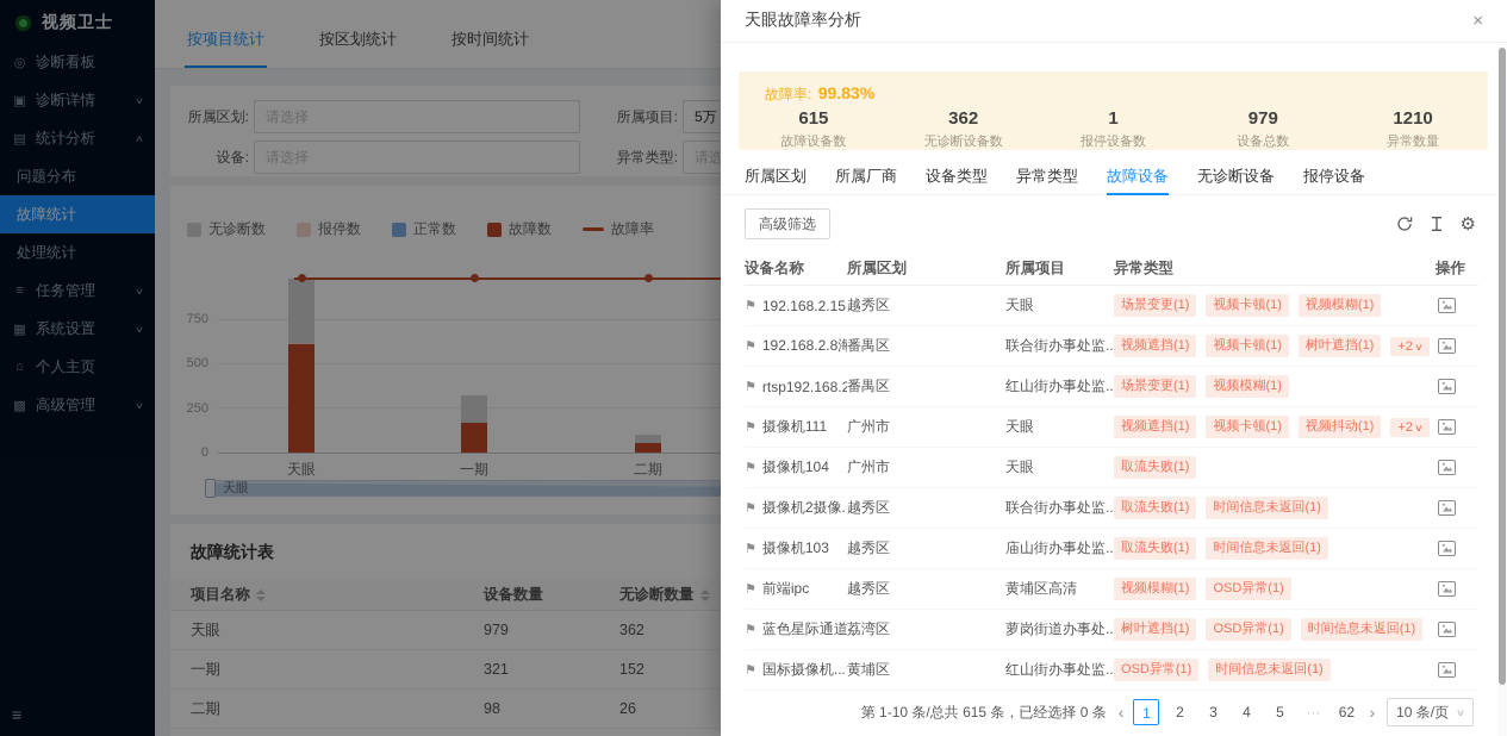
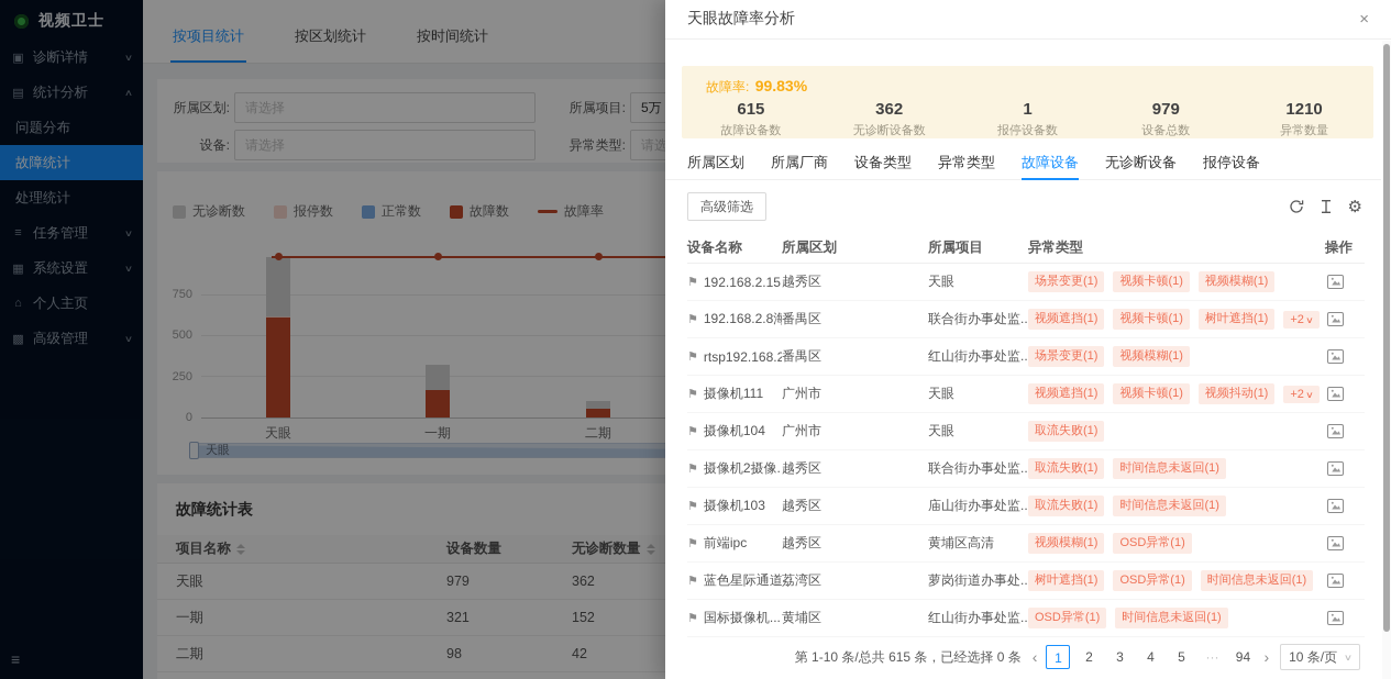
  视频卫士
- ◎
- 诊断看板
  ▣
  诊断详情
  ∨
  ▤
  统计分析
  ∧
  问题分布
  故障统计
  处理统计
  ≡
  任务管理
  ∨
  ▦
  系统设置
  ∨
  ⌂
  个人主页
  ▩
  高级管理
  ∨
  ≡
  按项目统计
  按区划统计
  按时间统计
  所属区划:
  请选择
  所属项目:
  5万
  设备:
  请选择
  异常类型:
  无诊断数
  报停数
  正常数
  故障数
  故障率
  0
  250
  500
  750
  天眼
  一期
  二期
  天眼
  故障统计表
  项目名称
  设备数量
  无诊断数量
  天眼
  979
  362
  一期
  321
  152
  二期
  98
- 26
+ 42
  天眼故障率分析
  ×
  故障率: 99.83%
  615
  故障设备数
  362
  无诊断设备数
  1
  报停设备数
  979
  设备总数
  1210
  异常数量
  所属区划
  所属厂商
  设备类型
  异常类型
  故障设备
  无诊断设备
  报停设备
  高级筛选
  ⚙
  设备名称
  所属区划
  所属项目
  异常类型
  操作
  ⚑
  192.168.2.15
  越秀区
  天眼
  场景变更(1)
  视频卡顿(1)
  视频模糊(1)
  ⚑
  192.168.2.8海
  番禺区
  联合街办事处监..
  视频遮挡(1)
  视频卡顿(1)
  树叶遮挡(1)
  +2 ∨
  ⚑
  rtsp192.168.2
  番禺区
  红山街办事处监..
  场景变更(1)
  视频模糊(1)
  ⚑
  摄像机111
  广州市
  天眼
  视频遮挡(1)
  视频卡顿(1)
  视频抖动(1)
  +2 ∨
  ⚑
  摄像机104
  广州市
  天眼
  取流失败(1)
  ⚑
  摄像机2摄像.
  越秀区
  联合街办事处监..
  取流失败(1)
  时间信息未返回(1)
  ⚑
  摄像机103
  越秀区
  庙山街办事处监..
  取流失败(1)
  时间信息未返回(1)
  ⚑
  前端ipc
  越秀区
  黄埔区高清
  视频模糊(1)
  OSD异常(1)
  ⚑
  蓝色星际通道
  荔湾区
  萝岗街道办事处..
  树叶遮挡(1)
  OSD异常(1)
  时间信息未返回(1)
  ⚑
  国标摄像机...
  黄埔区
  红山街办事处监..
  OSD异常(1)
  时间信息未返回(1)
  第 1-10 条/总共 615 条，已经选择 0 条
  ‹
  1
  2
  3
  4
  5
  ···
- 62
+ 94
  ›
  10 条/页
  ∨
